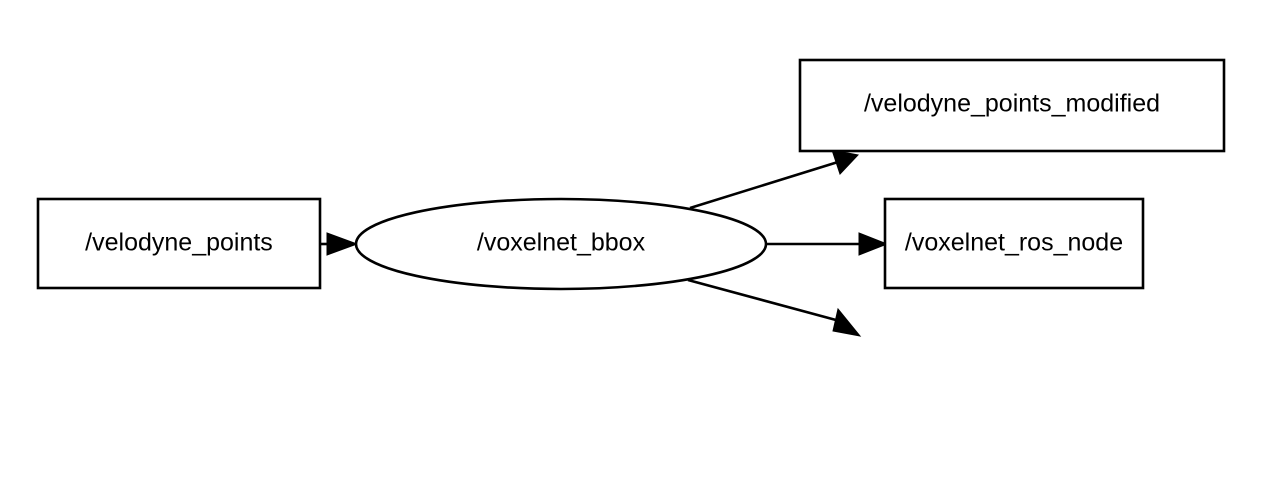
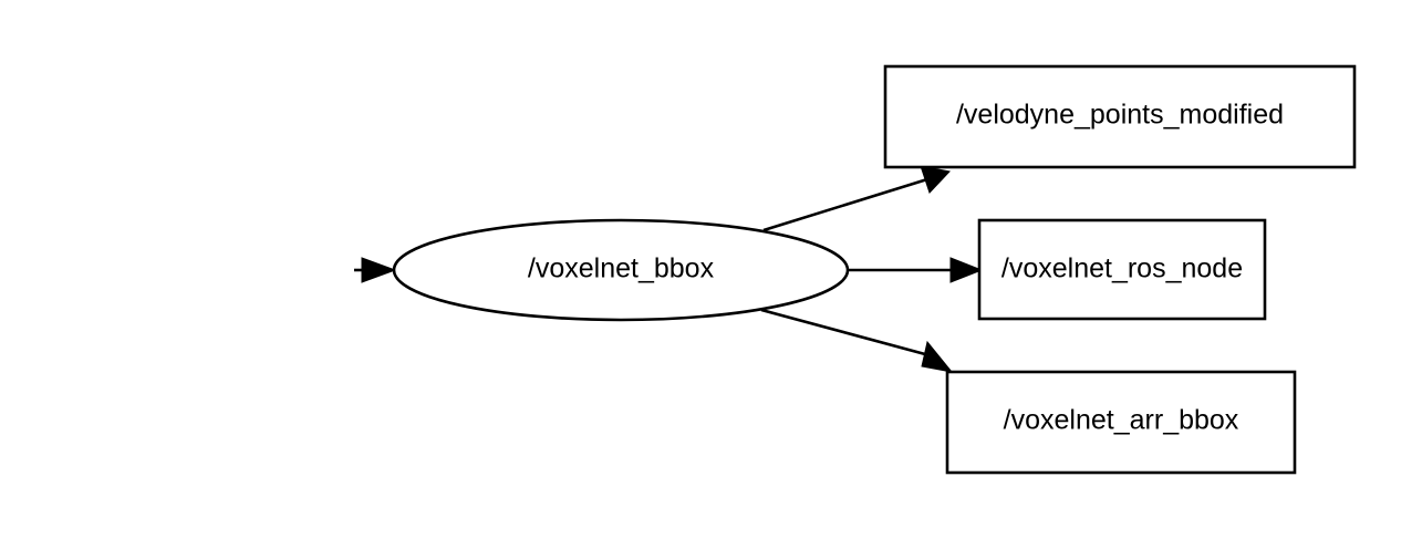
- /velodyne_points
  /voxelnet_bbox
  /velodyne_points_modified
  /voxelnet_ros_node
+ /voxelnet_arr_bbox
